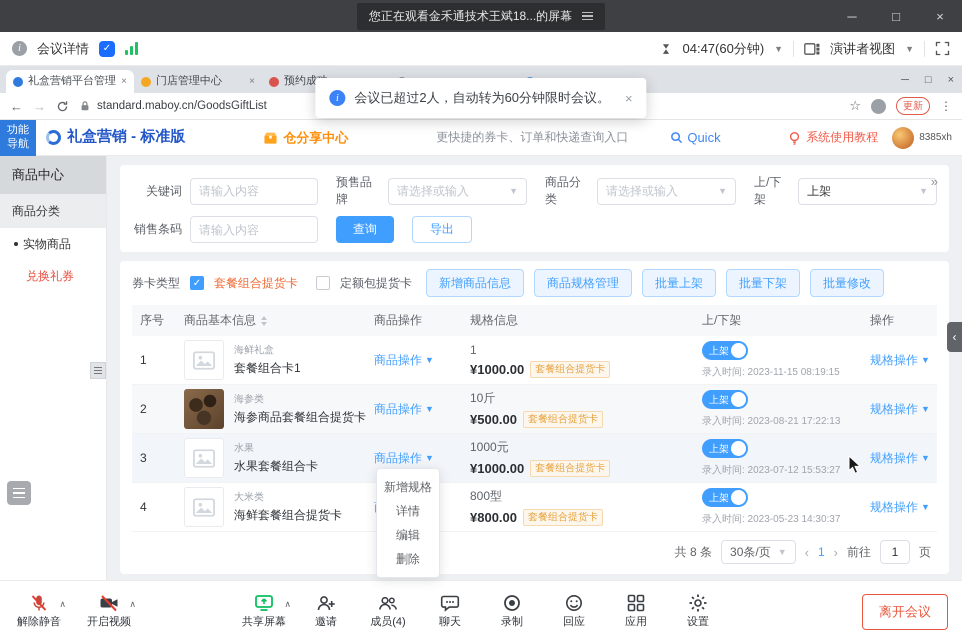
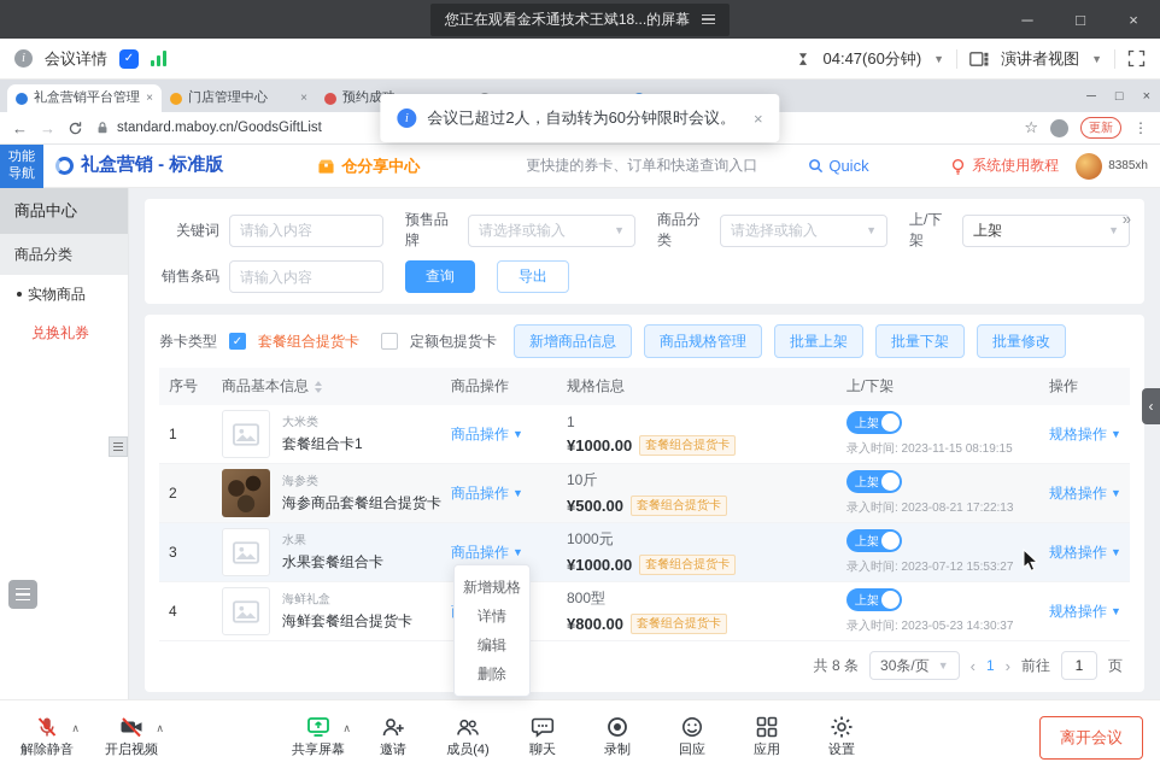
  您正在观看金禾通技术王斌18...的屏幕
  ─
  □
  ×
  i
  会议详情
  ✓
  04:47(60分钟)
  ▼
  演讲者视图
  ▼
  礼盒营销平台管理
  ×
  门店管理中心
  ×
  预约成
  ─
  □
  ×
  ←
  →
  standard.maboy.cn/GoodsGiftList
  ☆
  更新
  ⋮
  功能导航
  礼盒营销 - 标准版
  仓分享中心
  更快捷的券卡、订单和快递查询入口
  Quick
  系统使用教程
  8385xh
  商品中心
  商品分类
  实物商品
  兑换礼券
  关键词
  请输入内容
  预售品牌
  请选择或输入
  ▼
  商品分类
  请选择或输入
  ▼
  上/下架
  上架
  ▼
  销售条码
  请输入内容
  查询
  导出
  »
  券卡类型
  ✓
  套餐组合提货卡
  定额包提货卡
  新增商品信息
  商品规格管理
  批量上架
  批量下架
  批量修改
  序号
  商品基本信息
  商品操作
  规格信息
  上/下架
  操作
  1
- 海鲜礼盒
+ 大米类
  套餐组合卡1
  商品操作
  ▼
  1
  ¥1000.00
  套餐组合提货卡
  上架
  录入时间: 2023-11-15 08:19:15
  规格操作
  ▼
  2
  海参类
  海参商品套餐组合提货卡
  商品操作
  ▼
  10斤
  ¥500.00
  套餐组合提货卡
  上架
  录入时间: 2023-08-21 17:22:13
  规格操作
  ▼
  3
  水果
  水果套餐组合卡
  商品操作
  ▼
  1000元
  ¥1000.00
  套餐组合提货卡
  上架
  录入时间: 2023-07-12 15:53:27
  规格操作
  ▼
  4
- 大米类
+ 海鲜礼盒
  海鲜套餐组合提货卡
  800型
  ¥800.00
  套餐组合提货卡
  上架
  录入时间: 2023-05-23 14:30:37
  规格操作
  ▼
  共 8 条
  30条/页
  ▼
  ‹
  1
  ›
  前往
  1
  页
  解除静音
  ∧
  开启视频
  ∧
  共享屏幕
  ∧
  邀请
  成员(4)
  聊天
  录制
  回应
  应用
  设置
  离开会议
  i
  会议已超过2人，自动转为60分钟限时会议。
  ×
  新增规格
  详情
  编辑
  删除
  ‹
